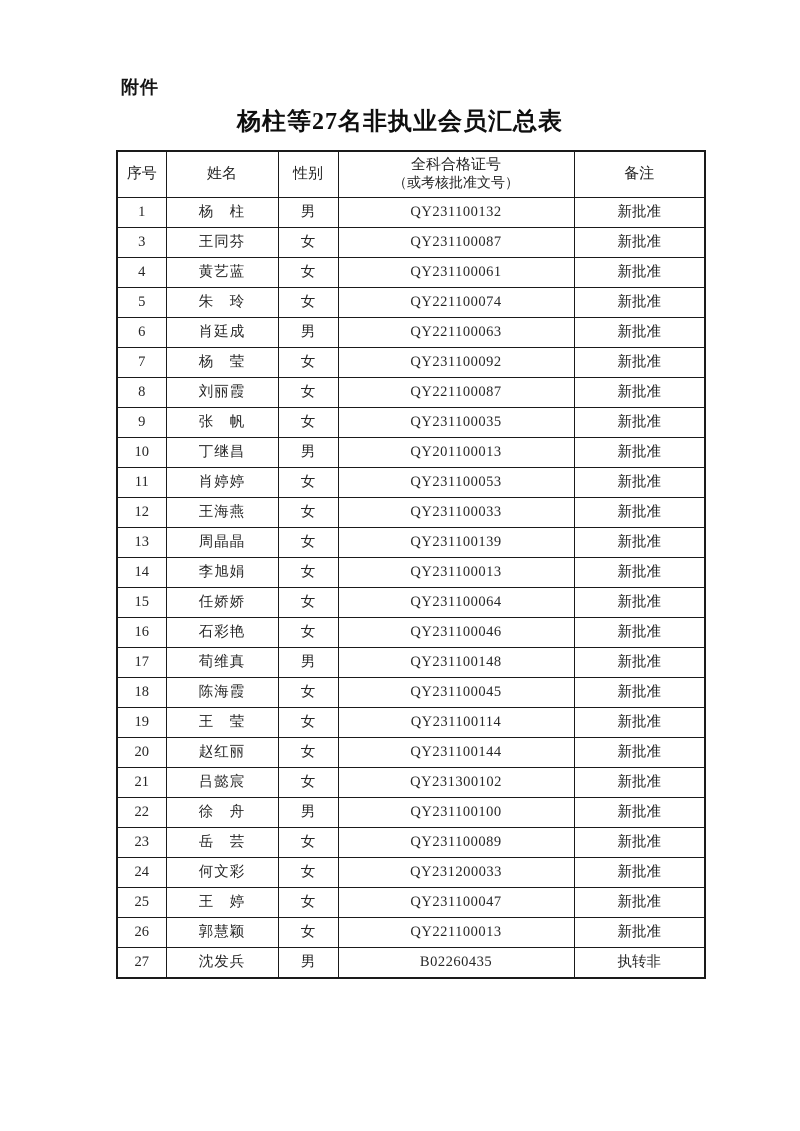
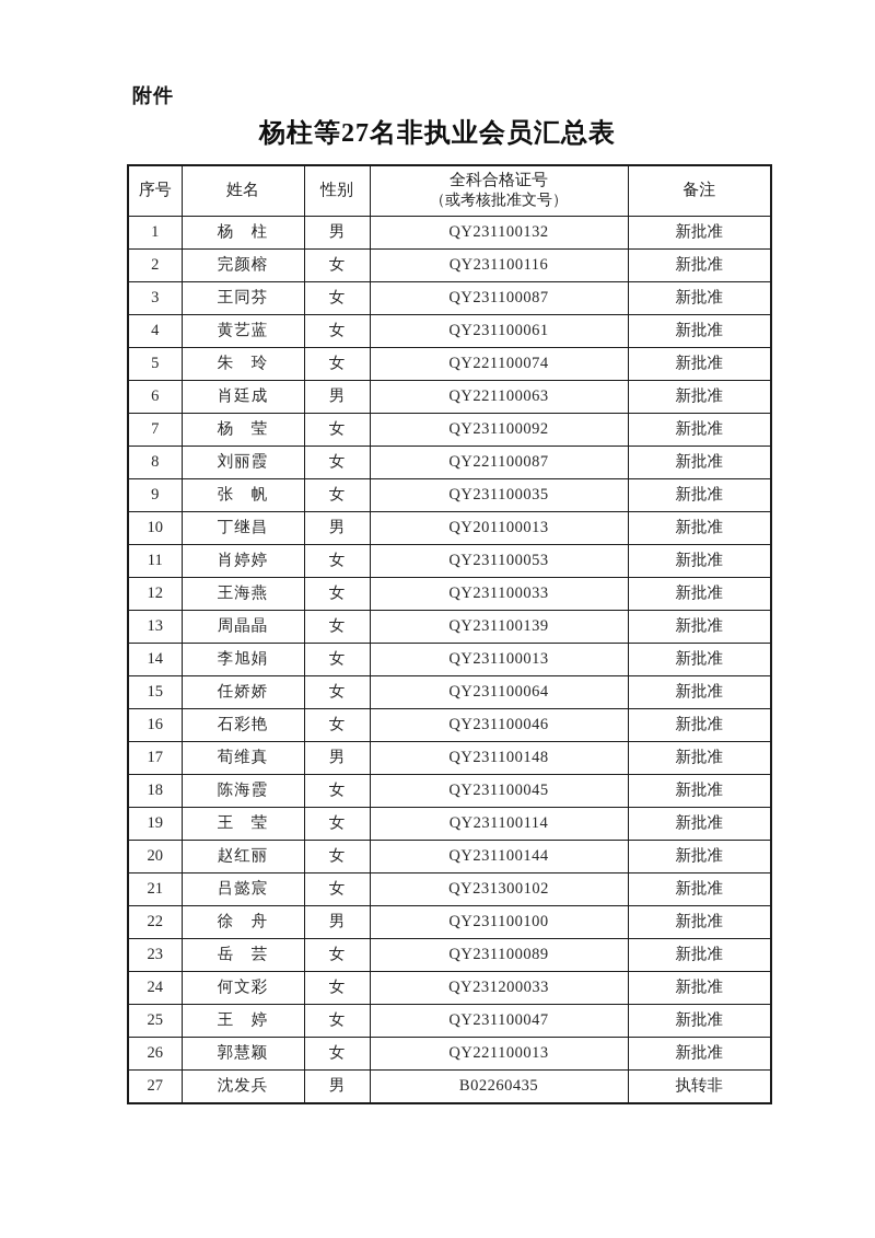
  附件
  杨柱等27名非执业会员汇总表
  序号	姓名	性别	全科合格证号 （或考核批准文号）	备注
  1	杨 柱	男	QY231100132	新批准
+ 2	完颜榕	女	QY231100116	新批准
  3	王同芬	女	QY231100087	新批准
  4	黄艺蓝	女	QY231100061	新批准
  5	朱 玲	女	QY221100074	新批准
  6	肖廷成	男	QY221100063	新批准
  7	杨 莹	女	QY231100092	新批准
  8	刘丽霞	女	QY221100087	新批准
  9	张 帆	女	QY231100035	新批准
  10	丁继昌	男	QY201100013	新批准
  11	肖婷婷	女	QY231100053	新批准
  12	王海燕	女	QY231100033	新批准
  13	周晶晶	女	QY231100139	新批准
  14	李旭娟	女	QY231100013	新批准
  15	任娇娇	女	QY231100064	新批准
  16	石彩艳	女	QY231100046	新批准
  17	荀维真	男	QY231100148	新批准
  18	陈海霞	女	QY231100045	新批准
  19	王 莹	女	QY231100114	新批准
  20	赵红丽	女	QY231100144	新批准
  21	吕懿宸	女	QY231300102	新批准
  22	徐 舟	男	QY231100100	新批准
  23	岳 芸	女	QY231100089	新批准
  24	何文彩	女	QY231200033	新批准
  25	王 婷	女	QY231100047	新批准
  26	郭慧颖	女	QY221100013	新批准
  27	沈发兵	男	B02260435	执转非
